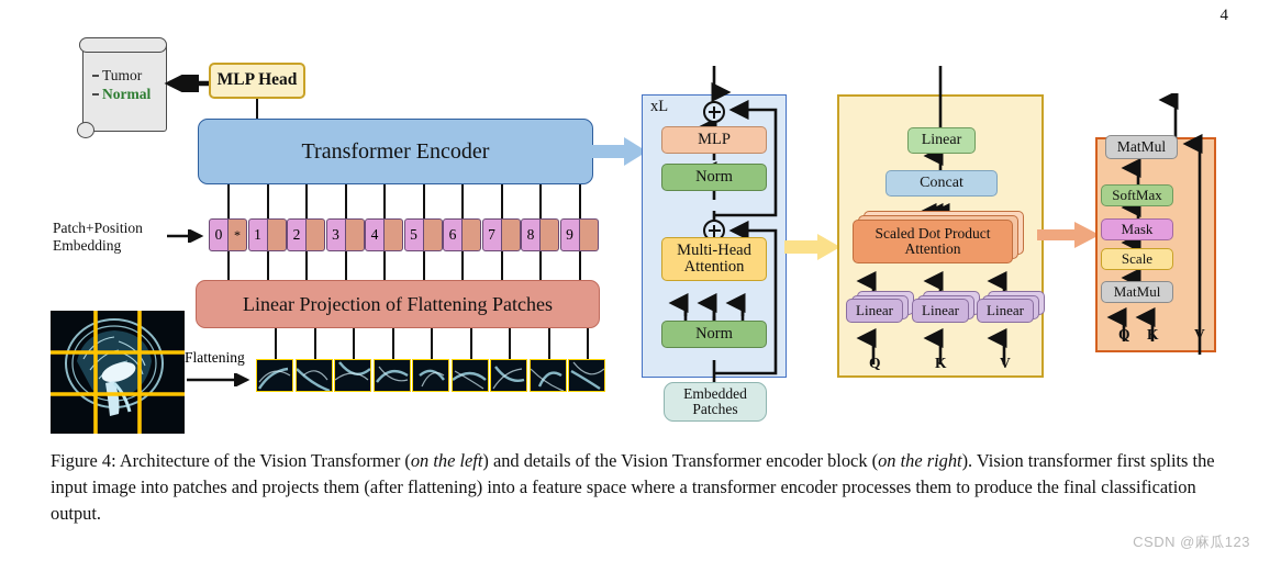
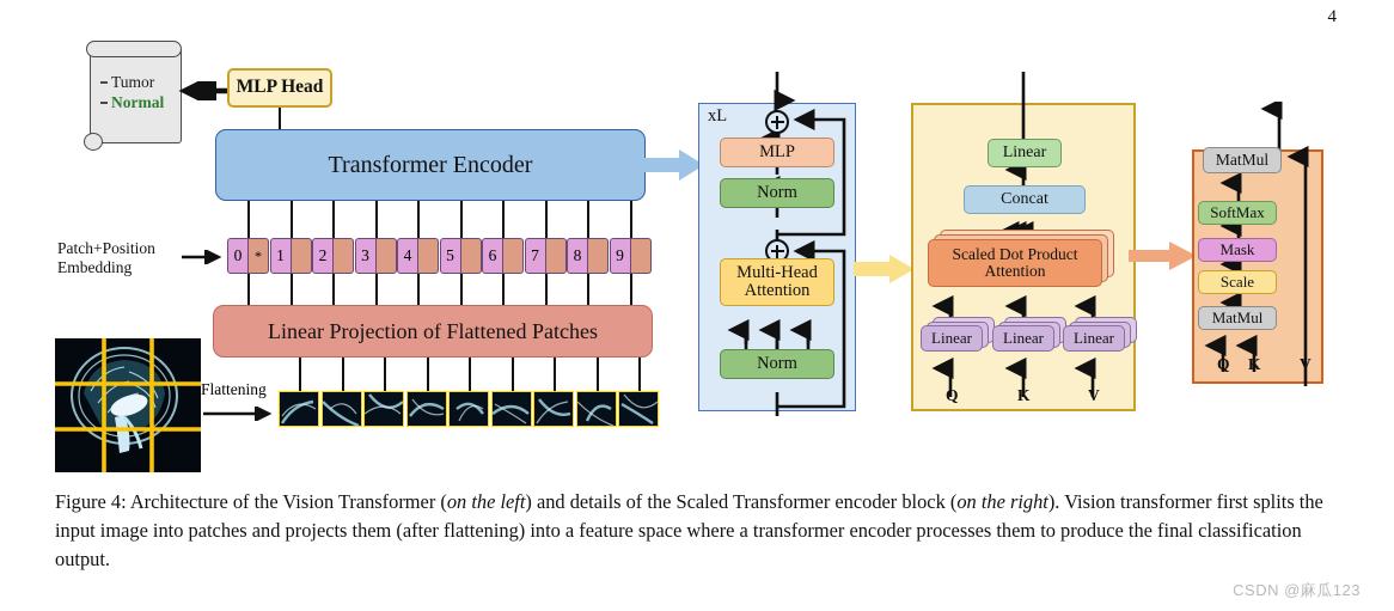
  4
  Tumor
  Normal
  MLP Head
  Transformer Encoder
  Patch+Position
  Embedding
  0
  *
  1
  2
  3
  4
  5
  6
  7
  8
  9
- Linear Projection of Flattening Patches
+ Linear Projection of Flattened Patches
  Flattening
  xL
  MLP
  Norm
  Multi-Head
  Attention
  Norm
- Embedded
- Patches
  Linear
  Concat
  Scaled Dot Product
  Attention
  Linear
  Linear
  Linear
  Q
  K
  V
  MatMul
  SoftMax
  Mask
  Scale
  MatMul
  Q
  K
  V
- Figure 4: Architecture of the Vision Transformer (on the left) and details of the Vision Transformer encoder block (on the right). Vision transformer first splits the input image into patches and projects them (after flattening) into a feature space where a transformer encoder processes them to produce the final classification output.
+ Figure 4: Architecture of the Vision Transformer (on the left) and details of the Scaled Transformer encoder block (on the right). Vision transformer first splits the input image into patches and projects them (after flattening) into a feature space where a transformer encoder processes them to produce the final classification output.
  CSDN @麻瓜123
